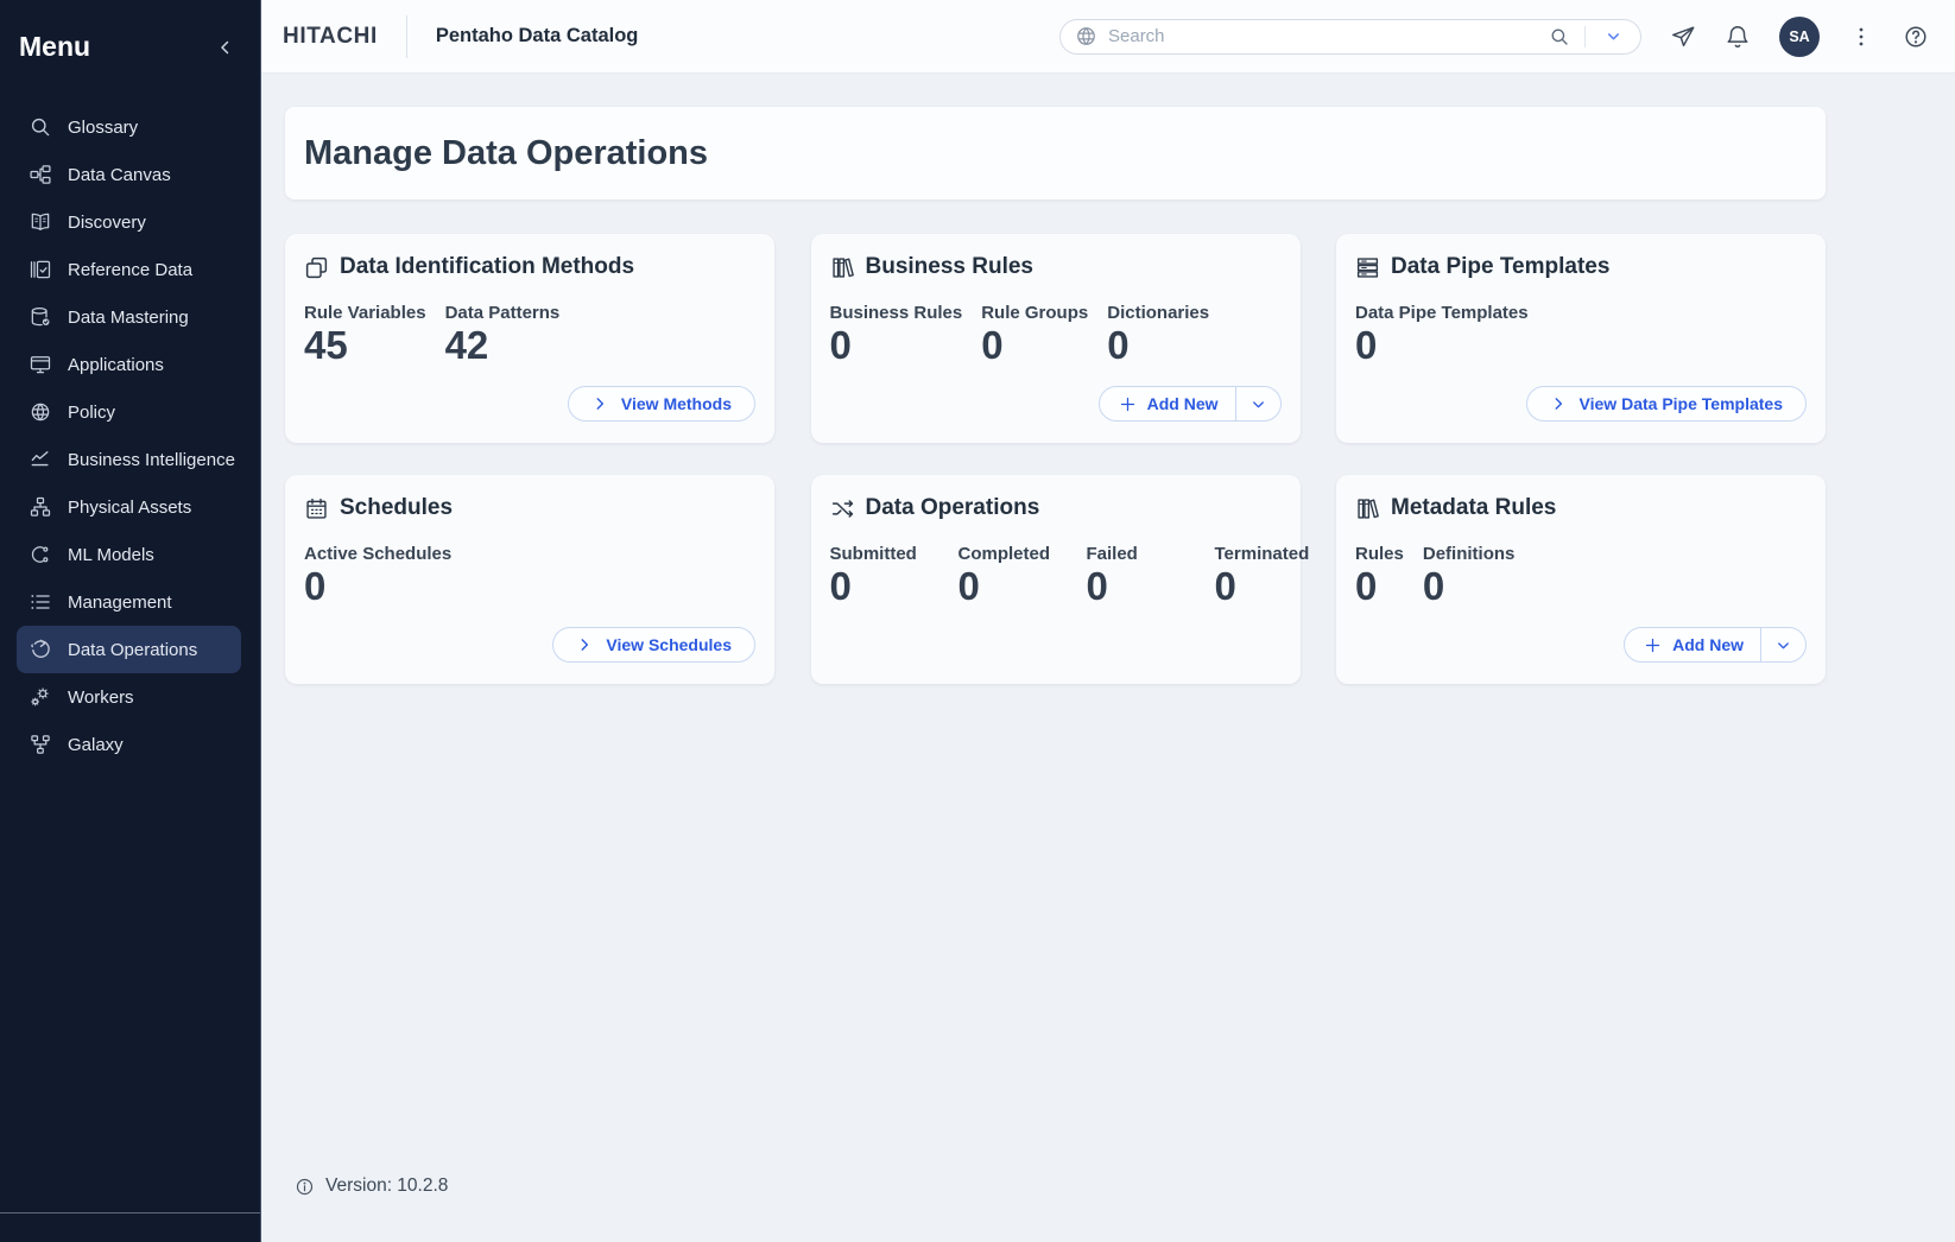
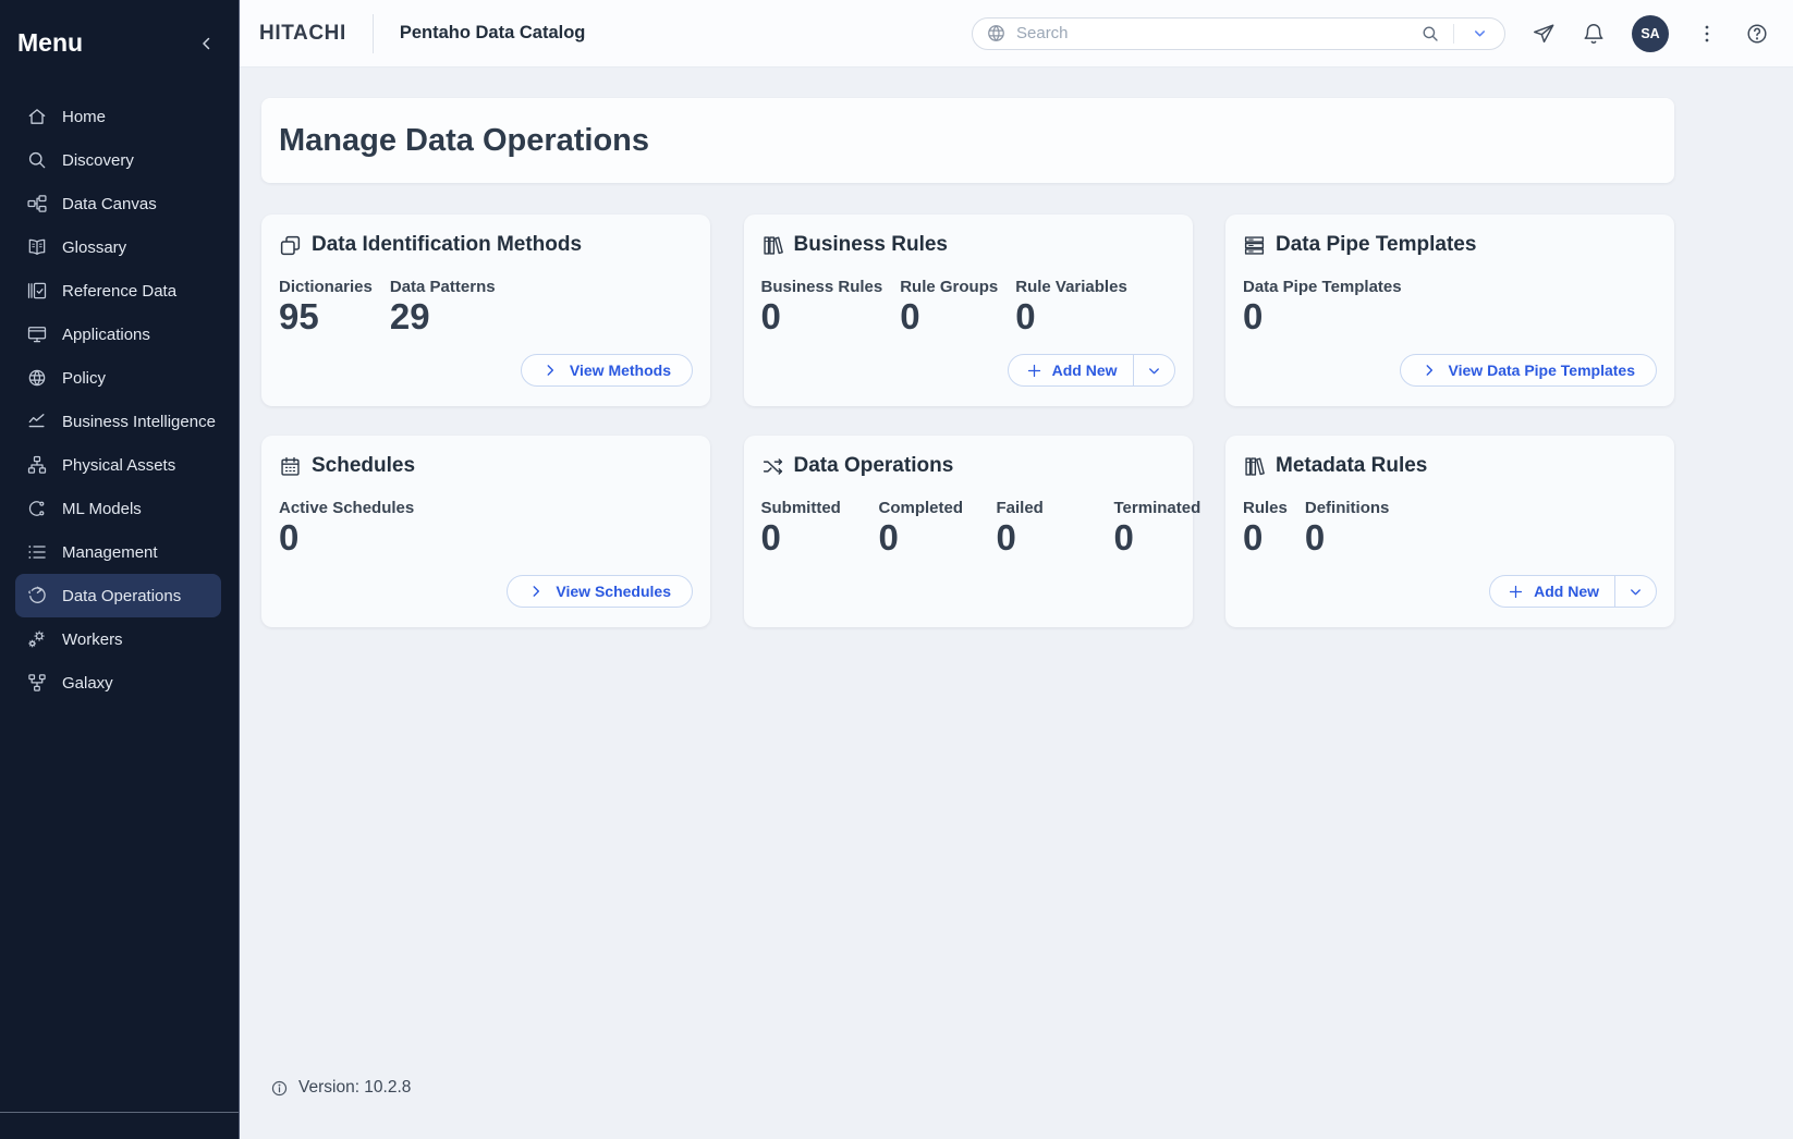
  Menu
+ Home
- Glossary
+ Discovery
  Data Canvas
- Discovery
+ Glossary
  Reference Data
- Data Mastering
  Applications
  Policy
  Business Intelligence
  Physical Assets
  ML Models
  Management
  Data Operations
  Workers
  Galaxy
  HITACHI
  Pentaho Data Catalog
  Search
  SA
  Manage Data Operations
  Data Identification Methods
- Rule Variables
+ Dictionaries
- 45
+ 95
  Data Patterns
- 42
+ 29
  View Methods
  Business Rules
  Business Rules
  0
  Rule Groups
  0
- Dictionaries
+ Rule Variables
  0
  Add New
  Data Pipe Templates
  Data Pipe Templates
  0
  View Data Pipe Templates
  Schedules
  Active Schedules
  0
  View Schedules
  Data Operations
  Submitted
  0
  Completed
  0
  Failed
  0
  Terminated
  0
  Metadata Rules
  Rules
  0
  Definitions
  0
  Add New
  Version: 10.2.8
